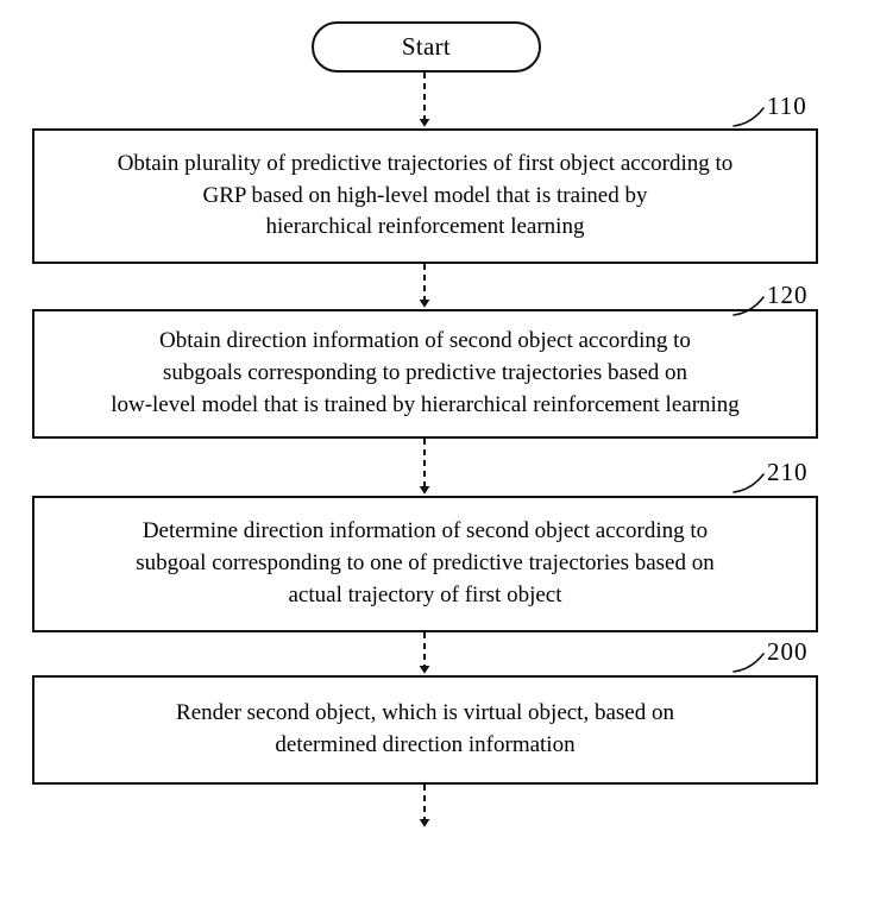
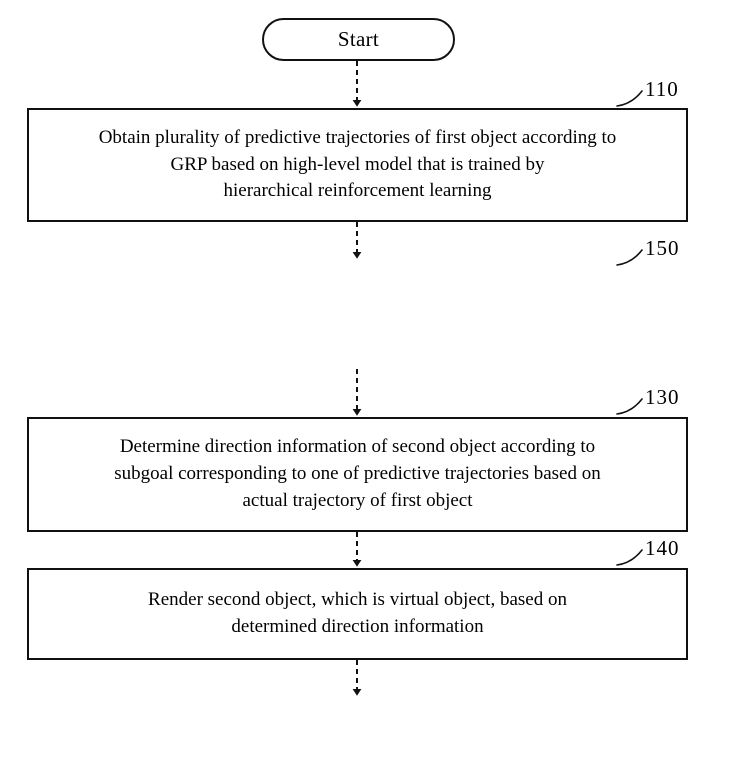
  Start
  Obtain plurality of predictive trajectories of first object according to
  GRP based on high-level model that is trained by
  hierarchical reinforcement learning
  110
- Obtain direction information of second object according to
- subgoals corresponding to predictive trajectories based on
- low-level model that is trained by hierarchical reinforcement learning
- 120
+ 150
  Determine direction information of second object according to
  subgoal corresponding to one of predictive trajectories based on
  actual trajectory of first object
- 210
+ 130
  Render second object, which is virtual object, based on
  determined direction information
- 200
+ 140
